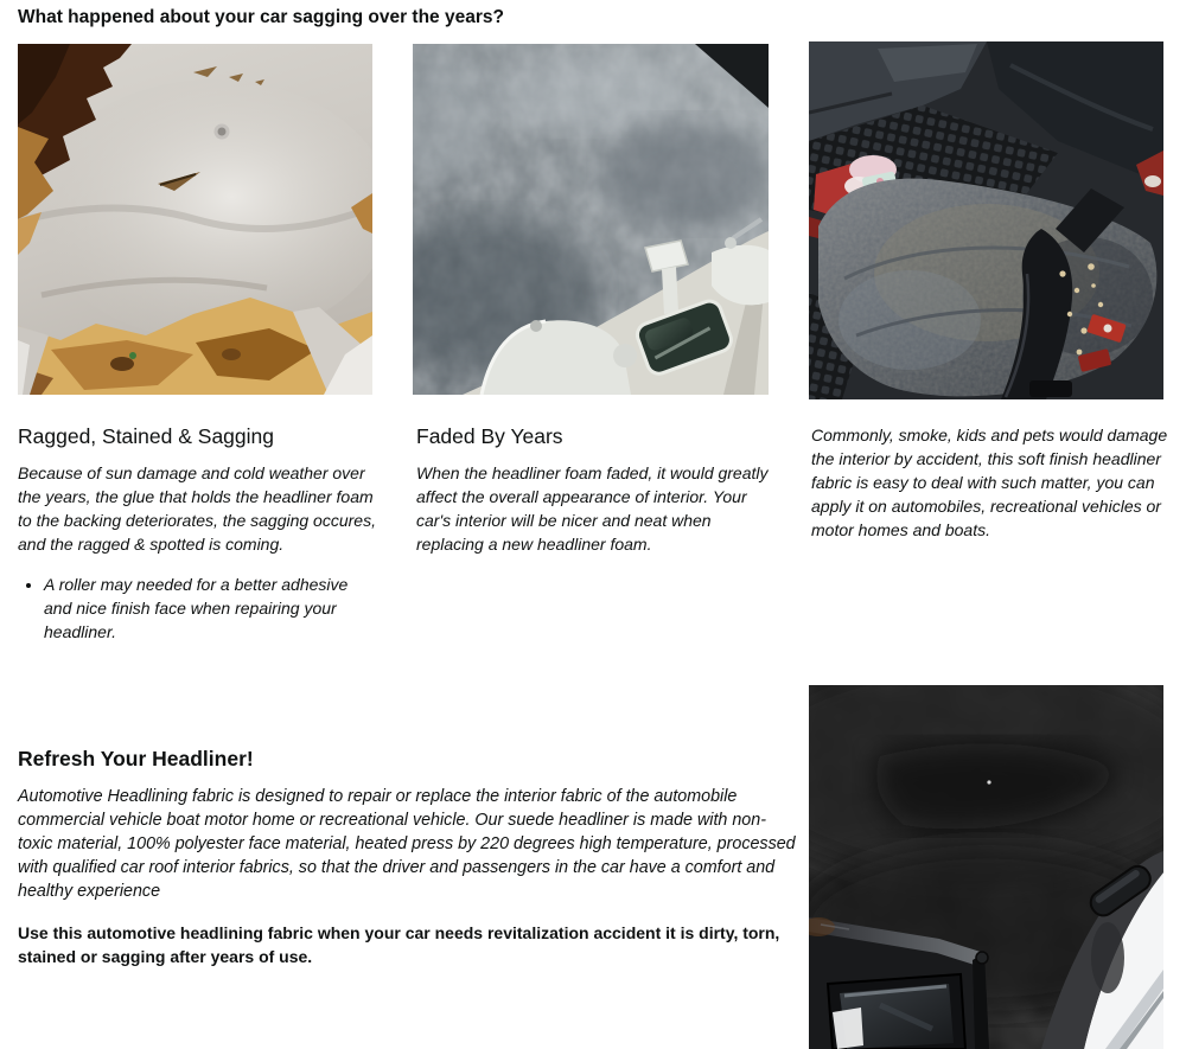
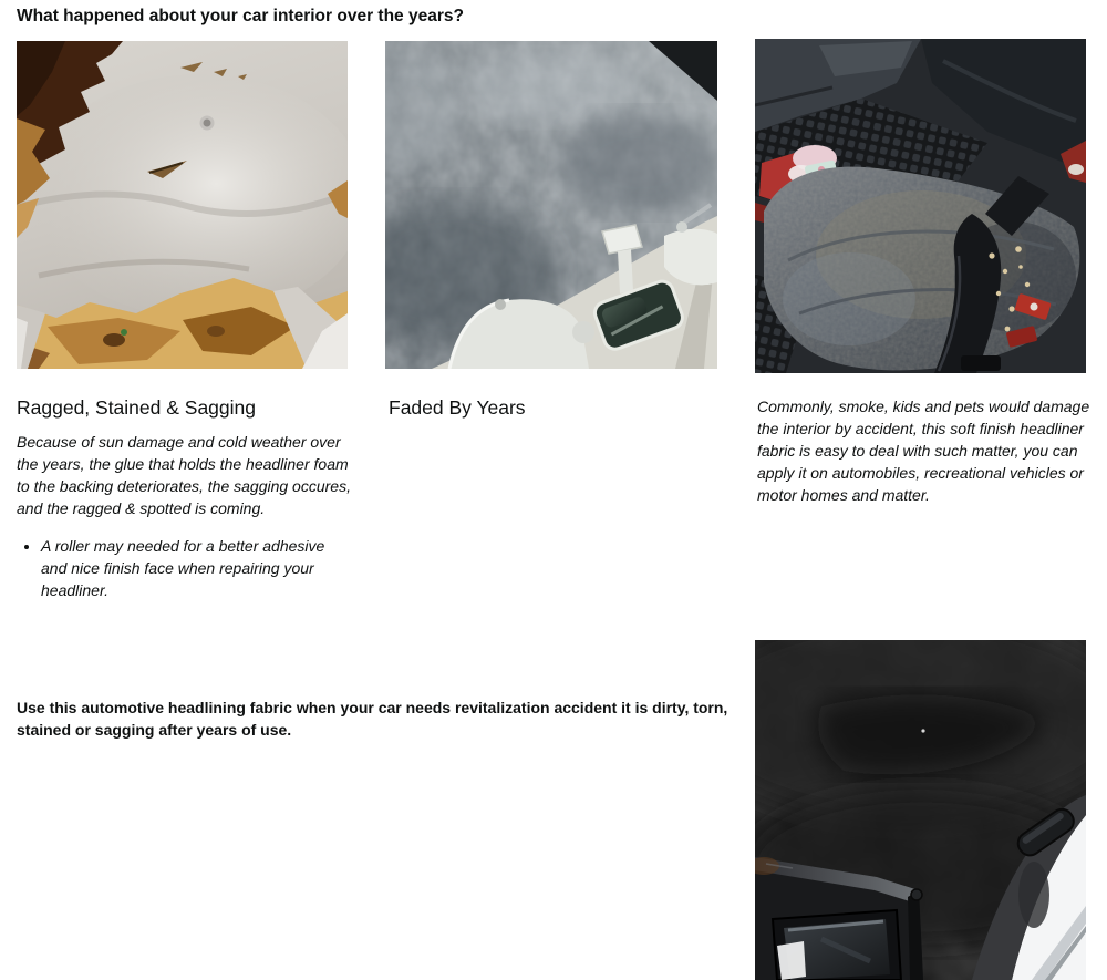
- What happened about your car sagging over the years?
+ What happened about your car interior over the years?
  Ragged, Stained & Sagging
  Because of sun damage and cold weather over the years, the glue that holds the headliner foam to the backing deteriorates, the sagging occures, and the ragged & spotted is coming.
  A roller may needed for a better adhesive and nice finish face when repairing your headliner.
  Faded By Years
- When the headliner foam faded, it would greatly affect the overall appearance of interior. Your car's interior will be nicer and neat when replacing a new headliner foam.
- Commonly, smoke, kids and pets would damage the interior by accident, this soft finish headliner fabric is easy to deal with such matter, you can apply it on automobiles, recreational vehicles or motor homes and boats.
+ Commonly, smoke, kids and pets would damage the interior by accident, this soft finish headliner fabric is easy to deal with such matter, you can apply it on automobiles, recreational vehicles or motor homes and matter.
- Refresh Your Headliner!
- Automotive Headlining fabric is designed to repair or replace the interior fabric of the automobile commercial vehicle boat motor home or recreational vehicle. Our suede headliner is made with non-toxic material, 100% polyester face material, heated press by 220 degrees high temperature, processed with qualified car roof interior fabrics, so that the driver and passengers in the car have a comfort and healthy experience
  Use this automotive headlining fabric when your car needs revitalization accident it is dirty, torn, stained or sagging after years of use.
